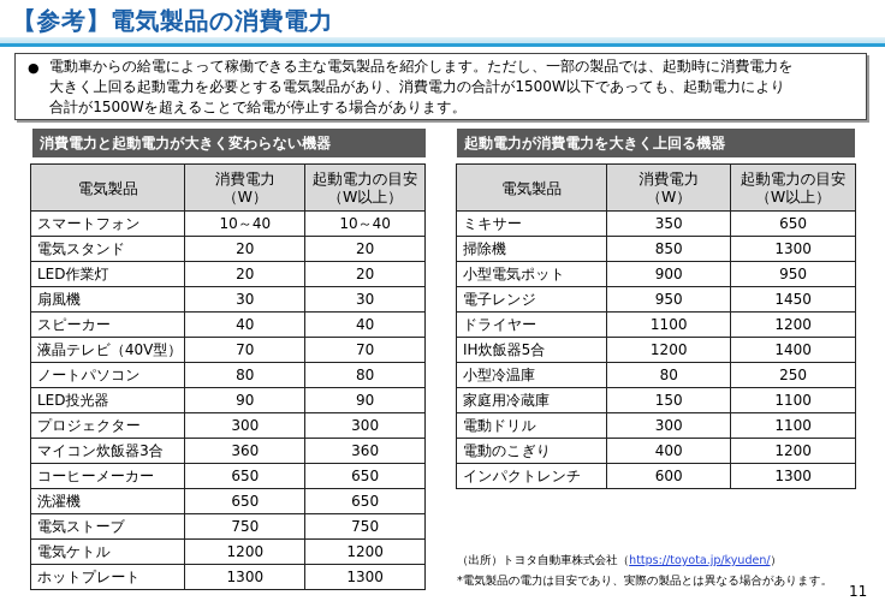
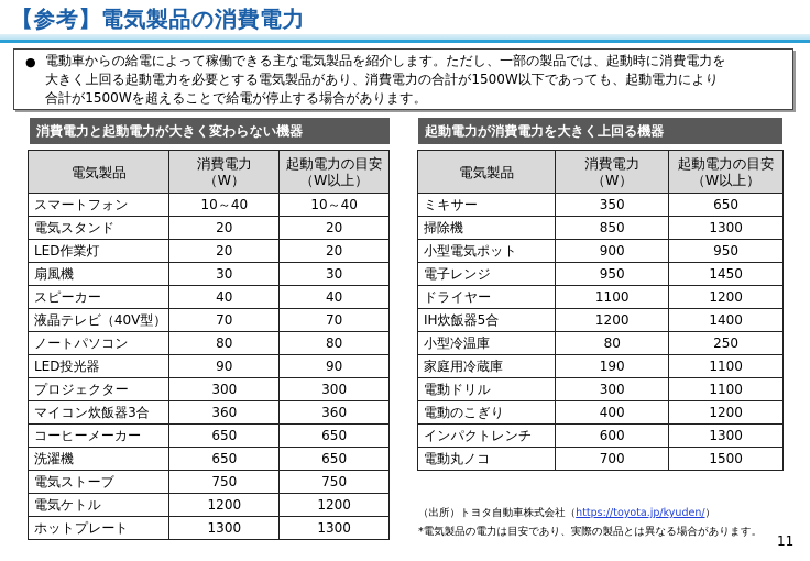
  【参考】電気製品の消費電力
  ●
  電動車からの給電によって稼働できる主な電気製品を紹介します。ただし、一部の製品では、起動時に消費電力を
  大きく上回る起動電力を必要とする電気製品があり、消費電力の合計が1500W以下であっても、起動電力により
  合計が1500Wを超えることで給電が停止する場合があります。
  消費電力と起動電力が大きく変わらない機器
  電気製品	消費電力 （W）	起動電力の目安 （W以上）
  スマートフォン	10～40	10～40
  電気スタンド	20	20
  LED作業灯	20	20
  扇風機	30	30
  スピーカー	40	40
  液晶テレビ（40V型）	70	70
  ノートパソコン	80	80
  LED投光器	90	90
  プロジェクター	300	300
  マイコン炊飯器3合	360	360
  コーヒーメーカー	650	650
  洗濯機	650	650
  電気ストーブ	750	750
  電気ケトル	1200	1200
  ホットプレート	1300	1300
  起動電力が消費電力を大きく上回る機器
  電気製品	消費電力 （W）	起動電力の目安 （W以上）
  ミキサー	350	650
  掃除機	850	1300
  小型電気ポット	900	950
  電子レンジ	950	1450
  ドライヤー	1100	1200
  IH炊飯器5合	1200	1400
  小型冷温庫	80	250
- 家庭用冷蔵庫	150	1100
+ 家庭用冷蔵庫	190	1100
  電動ドリル	300	1100
  電動のこぎり	400	1200
  インパクトレンチ	600	1300
+ 電動丸ノコ	700	1500
  （出所）トヨタ自動車株式会社（https://toyota.jp/kyuden/）
  *電気製品の電力は目安であり、実際の製品とは異なる場合があります。
  11
